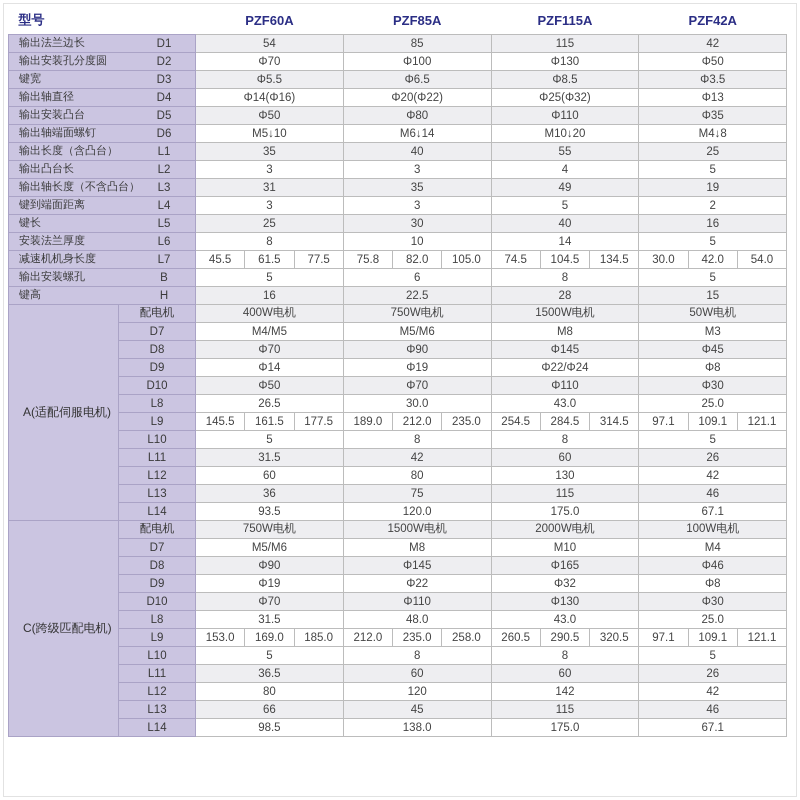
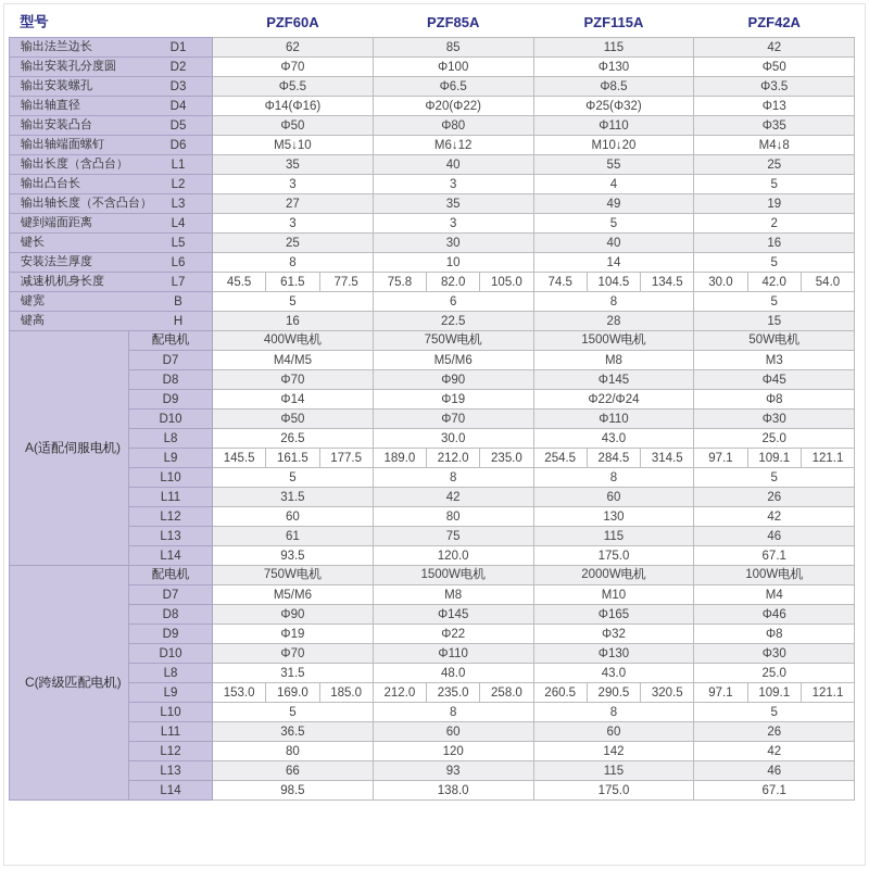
  型号	PZF60A	PZF85A	PZF115A	PZF42A
- 输出法兰边长 D1	54	85	115	42
+ 输出法兰边长 D1	62	85	115	42
  输出安装孔分度圆 D2	Φ70	Φ100	Φ130	Φ50
- 键宽 D3	Φ5.5	Φ6.5	Φ8.5	Φ3.5
+ 输出安装螺孔 D3	Φ5.5	Φ6.5	Φ8.5	Φ3.5
  输出轴直径 D4	Φ14(Φ16)	Φ20(Φ22)	Φ25(Φ32)	Φ13
  输出安装凸台 D5	Φ50	Φ80	Φ110	Φ35
- 输出轴端面螺钉 D6	M5↓10	M6↓14	M10↓20	M4↓8
+ 输出轴端面螺钉 D6	M5↓10	M6↓12	M10↓20	M4↓8
  输出长度（含凸台） L1	35	40	55	25
  输出凸台长 L2	3	3	4	5
- 输出轴长度（不含凸台 L3	31	35	49	19
+ 输出轴长度（不含凸台 L3	27	35	49	19
  键到端面距离 L4	3	3	5	2
  键长 L5	25	30	40	16
  安装法兰厚度 L6	8	10	14	5
  减速机机身长度 L7	45.5	61.5	77.5	75.8	82.0	105.0	74.5	104.5	134.5	30.0	42.0	54.0
- 输出安装螺孔 B	5	6	8	5
+ 键宽 B	5	6	8	5
  键高 H	16	22.5	28	15
  A(适配伺服电机)	配电机	400W电机	750W电机	1500W电机	50W电机
  D7	M4/M5	M5/M6	M8	M3
  D8	Φ70	Φ90	Φ145	Φ45
  D9	Φ14	Φ19	Φ22/Φ24	Φ8
  D10	Φ50	Φ70	Φ110	Φ30
  L8	26.5	30.0	43.0	25.0
  L9	145.5	161.5	177.5	189.0	212.0	235.0	254.5	284.5	314.5	97.1	109.1	121.1
  L10	5	8	8	5
  L11	31.5	42	60	26
  L12	60	80	130	42
- L13	36	75	115	46
+ L13	61	75	115	46
  L14	93.5	120.0	175.0	67.1
  C(跨级匹配电机)	配电机	750W电机	1500W电机	2000W电机	100W电机
  D7	M5/M6	M8	M10	M4
  D8	Φ90	Φ145	Φ165	Φ46
  D9	Φ19	Φ22	Φ32	Φ8
  D10	Φ70	Φ110	Φ130	Φ30
  L8	31.5	48.0	43.0	25.0
  L9	153.0	169.0	185.0	212.0	235.0	258.0	260.5	290.5	320.5	97.1	109.1	121.1
  L10	5	8	8	5
  L11	36.5	60	60	26
  L12	80	120	142	42
- L13	66	45	115	46
+ L13	66	93	115	46
  L14	98.5	138.0	175.0	67.1
